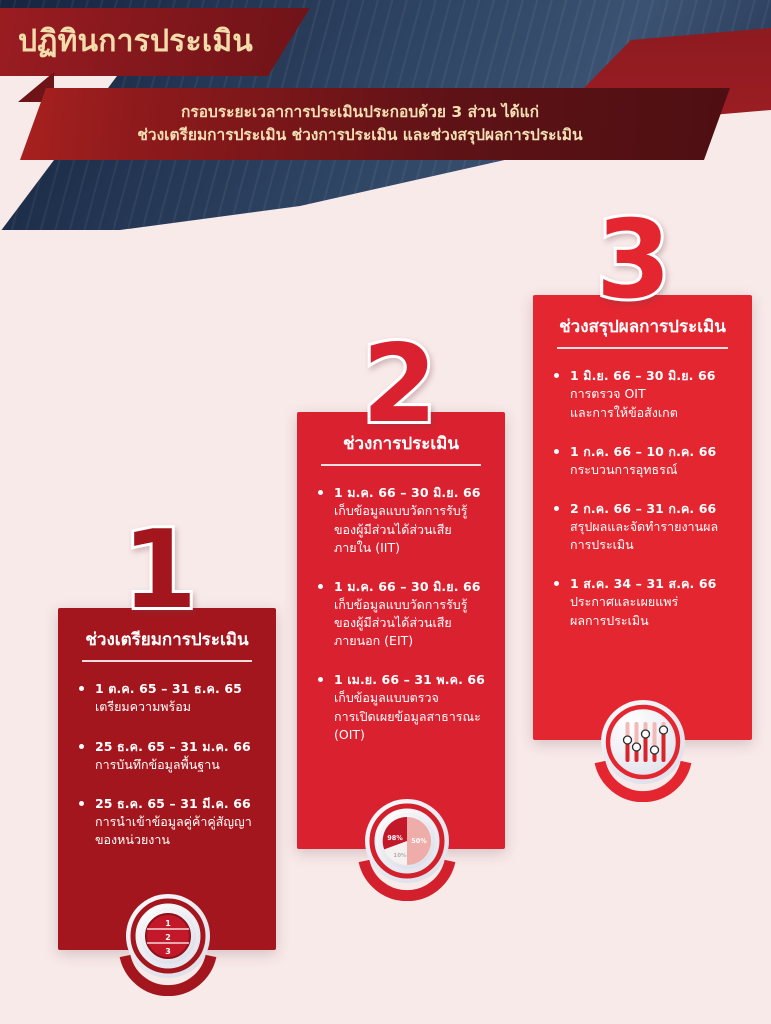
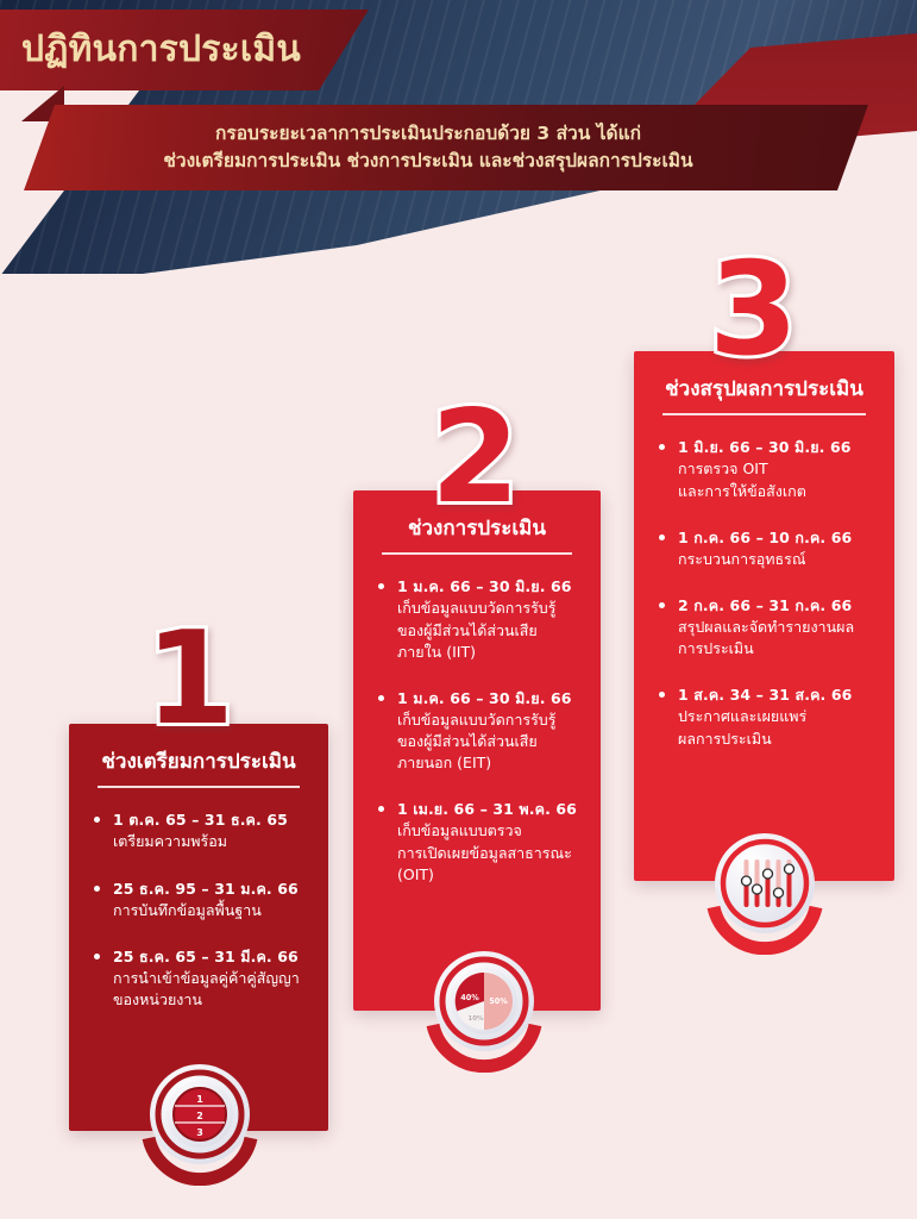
  ปฏิทินการประเมิน
  กรอบระยะเวลาการประเมินประกอบด้วย 3 ส่วน ได้แก่
  ช่วงเตรียมการประเมิน ช่วงการประเมิน และช่วงสรุปผลการประเมิน
  1
  2
  3
  ช่วงเตรียมการประเมิน
  1 ต.ค. 65 – 31 ธ.ค. 65
  เตรียมความพร้อม
- 25 ธ.ค. 65 – 31 ม.ค. 66
+ 25 ธ.ค. 95 – 31 ม.ค. 66
  การบันทึกข้อมูลพื้นฐาน
  25 ธ.ค. 65 – 31 มี.ค. 66
  การนำเข้าข้อมูลคู่ค้าคู่สัญญา
  ของหน่วยงาน
  ช่วงการประเมิน
  1 ม.ค. 66 – 30 มิ.ย. 66
  เก็บข้อมูลแบบวัดการรับรู้
  ของผู้มีส่วนได้ส่วนเสีย
  ภายใน (IIT)
  1 ม.ค. 66 – 30 มิ.ย. 66
  เก็บข้อมูลแบบวัดการรับรู้
  ของผู้มีส่วนได้ส่วนเสีย
  ภายนอก (EIT)
  1 เม.ย. 66 – 31 พ.ค. 66
  เก็บข้อมูลแบบตรวจ
  การเปิดเผยข้อมูลสาธารณะ
  (OIT)
  ช่วงสรุปผลการประเมิน
  1 มิ.ย. 66 – 30 มิ.ย. 66
  การตรวจ OIT
  และการให้ข้อสังเกต
  1 ก.ค. 66 – 10 ก.ค. 66
  กระบวนการอุทธรณ์
  2 ก.ค. 66 – 31 ก.ค. 66
  สรุปผลและจัดทำรายงานผล
  การประเมิน
  1 ส.ค. 34 – 31 ส.ค. 66
  ประกาศและเผยแพร่
  ผลการประเมิน
  1
  2
  3
  50%
- 98%
+ 40%
